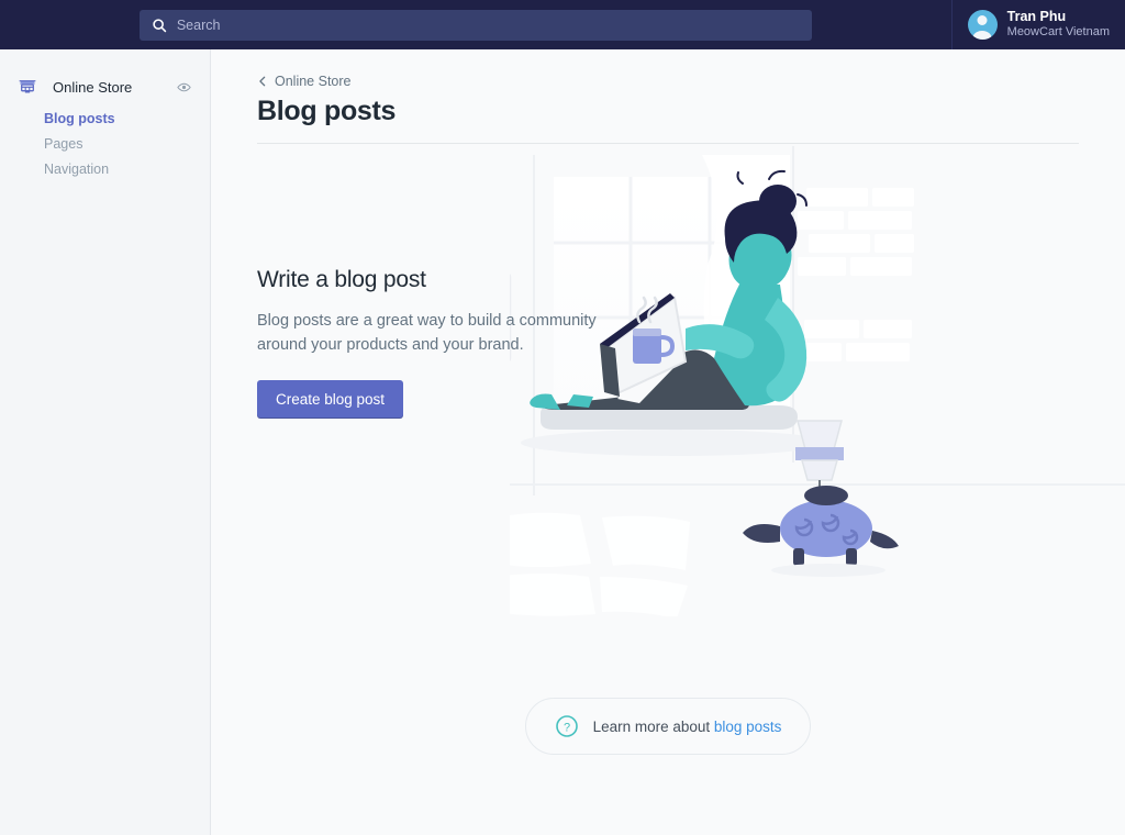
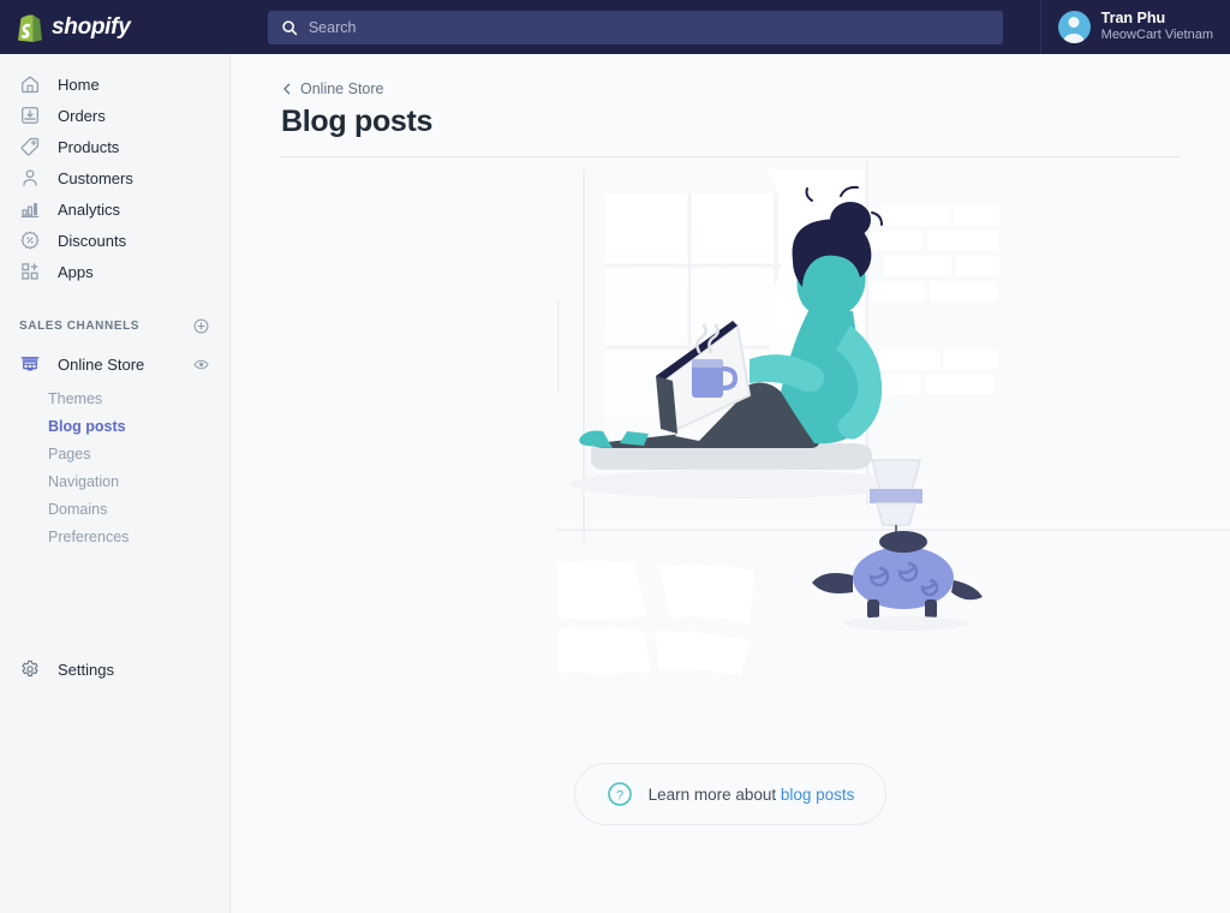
+ shopify
  Search
  Tran Phu
  MeowCart Vietnam
+ Home
+ Orders
+ Products
+ Customers
+ Analytics
+ Discounts
+ Apps
+ SALES CHANNELS
  Online Store
+ Themes
  Blog posts
  Pages
  Navigation
+ Domains
+ Preferences
+ Settings
  Online Store
  Blog posts
- Write a blog post
- Blog posts are a great way to build a community around your products and your brand.
- Create blog post
  ?
  Learn more about blog posts
